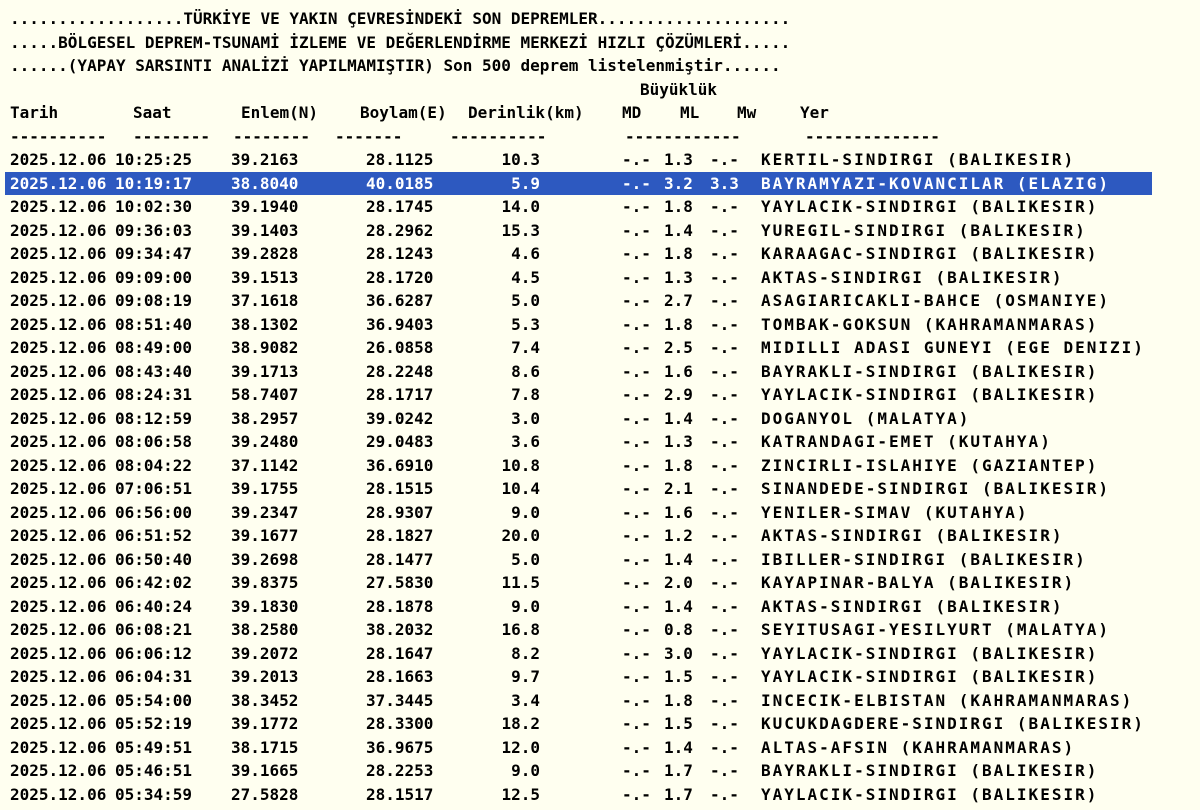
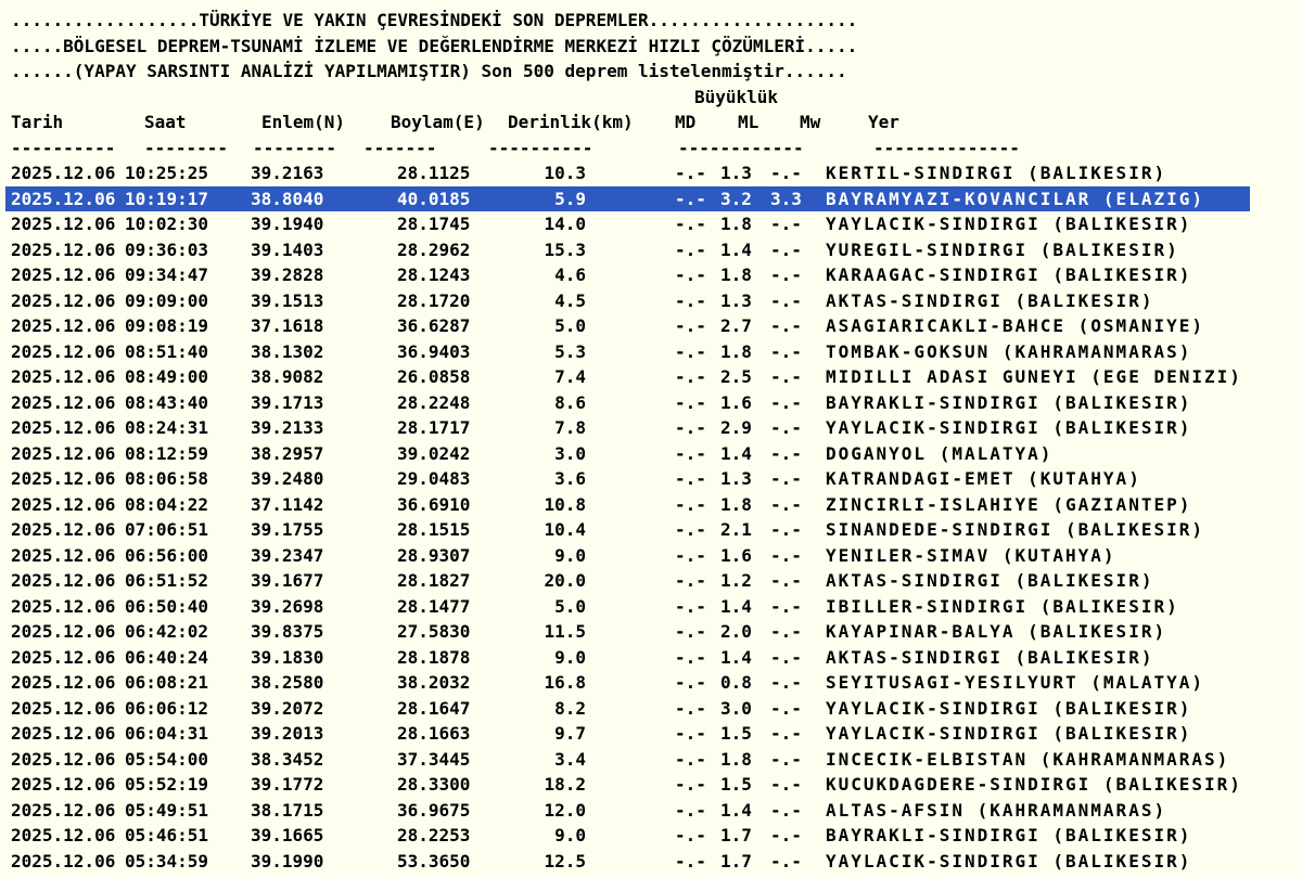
  ..................TÜRKİYE VE YAKIN ÇEVRESİNDEKİ SON DEPREMLER....................
  .....BÖLGESEL DEPREM-TSUNAMİ İZLEME VE DEĞERLENDİRME MERKEZİ HIZLI ÇÖZÜMLERİ.....
  ......(YAPAY SARSINTI ANALİZİ YAPILMAMIŞTIR) Son 500 deprem listelenmiştir......
  Büyüklük
  Tarih
  Saat
  Enlem(N)
  Boylam(E)
  Derinlik(km)
  MD
  ML
  Mw
  Yer
  ----------
  --------
  --------
  -------
  ----------
  ------------
  --------------
  2025.12.06
  10:25:25
  39.2163
  28.1125
  10.3
  -.-
  1.3
  -.-
  KERTIL-SINDIRGI (BALIKESIR)
  2025.12.06
  10:19:17
  38.8040
  40.0185
  5.9
  -.-
  3.2
  3.3
  BAYRAMYAZI-KOVANCILAR (ELAZIG)
  2025.12.06
  10:02:30
  39.1940
  28.1745
  14.0
  -.-
  1.8
  -.-
  YAYLACIK-SINDIRGI (BALIKESIR)
  2025.12.06
  09:36:03
  39.1403
  28.2962
  15.3
  -.-
  1.4
  -.-
  YUREGIL-SINDIRGI (BALIKESIR)
  2025.12.06
  09:34:47
  39.2828
  28.1243
  4.6
  -.-
  1.8
  -.-
  KARAAGAC-SINDIRGI (BALIKESIR)
  2025.12.06
  09:09:00
  39.1513
  28.1720
  4.5
  -.-
  1.3
  -.-
  AKTAS-SINDIRGI (BALIKESIR)
  2025.12.06
  09:08:19
  37.1618
  36.6287
  5.0
  -.-
  2.7
  -.-
  ASAGIARICAKLI-BAHCE (OSMANIYE)
  2025.12.06
  08:51:40
  38.1302
  36.9403
  5.3
  -.-
  1.8
  -.-
  TOMBAK-GOKSUN (KAHRAMANMARAS)
  2025.12.06
  08:49:00
  38.9082
  26.0858
  7.4
  -.-
  2.5
  -.-
  MIDILLI ADASI GUNEYI (EGE DENIZI)
  2025.12.06
  08:43:40
  39.1713
  28.2248
  8.6
  -.-
  1.6
  -.-
  BAYRAKLI-SINDIRGI (BALIKESIR)
  2025.12.06
  08:24:31
- 58.7407
+ 39.2133
  28.1717
  7.8
  -.-
  2.9
  -.-
  YAYLACIK-SINDIRGI (BALIKESIR)
  2025.12.06
  08:12:59
  38.2957
  39.0242
  3.0
  -.-
  1.4
  -.-
  DOGANYOL (MALATYA)
  2025.12.06
  08:06:58
  39.2480
  29.0483
  3.6
  -.-
  1.3
  -.-
  KATRANDAGI-EMET (KUTAHYA)
  2025.12.06
  08:04:22
  37.1142
  36.6910
  10.8
  -.-
  1.8
  -.-
  ZINCIRLI-ISLAHIYE (GAZIANTEP)
  2025.12.06
  07:06:51
  39.1755
  28.1515
  10.4
  -.-
  2.1
  -.-
  SINANDEDE-SINDIRGI (BALIKESIR)
  2025.12.06
  06:56:00
  39.2347
  28.9307
  9.0
  -.-
  1.6
  -.-
  YENILER-SIMAV (KUTAHYA)
  2025.12.06
  06:51:52
  39.1677
  28.1827
  20.0
  -.-
  1.2
  -.-
  AKTAS-SINDIRGI (BALIKESIR)
  2025.12.06
  06:50:40
  39.2698
  28.1477
  5.0
  -.-
  1.4
  -.-
  IBILLER-SINDIRGI (BALIKESIR)
  2025.12.06
  06:42:02
  39.8375
  27.5830
  11.5
  -.-
  2.0
  -.-
  KAYAPINAR-BALYA (BALIKESIR)
  2025.12.06
  06:40:24
  39.1830
  28.1878
  9.0
  -.-
  1.4
  -.-
  AKTAS-SINDIRGI (BALIKESIR)
  2025.12.06
  06:08:21
  38.2580
  38.2032
  16.8
  -.-
  0.8
  -.-
  SEYITUSAGI-YESILYURT (MALATYA)
  2025.12.06
  06:06:12
  39.2072
  28.1647
  8.2
  -.-
  3.0
  -.-
  YAYLACIK-SINDIRGI (BALIKESIR)
  2025.12.06
  06:04:31
  39.2013
  28.1663
  9.7
  -.-
  1.5
  -.-
  YAYLACIK-SINDIRGI (BALIKESIR)
  2025.12.06
  05:54:00
  38.3452
  37.3445
  3.4
  -.-
  1.8
  -.-
  INCECIK-ELBISTAN (KAHRAMANMARAS)
  2025.12.06
  05:52:19
  39.1772
  28.3300
  18.2
  -.-
  1.5
  -.-
  KUCUKDAGDERE-SINDIRGI (BALIKESIR)
  2025.12.06
  05:49:51
  38.1715
  36.9675
  12.0
  -.-
  1.4
  -.-
  ALTAS-AFSIN (KAHRAMANMARAS)
  2025.12.06
  05:46:51
  39.1665
  28.2253
  9.0
  -.-
  1.7
  -.-
  BAYRAKLI-SINDIRGI (BALIKESIR)
  2025.12.06
  05:34:59
- 27.5828
+ 39.1990
- 28.1517
+ 53.3650
  12.5
  -.-
  1.7
  -.-
  YAYLACIK-SINDIRGI (BALIKESIR)
